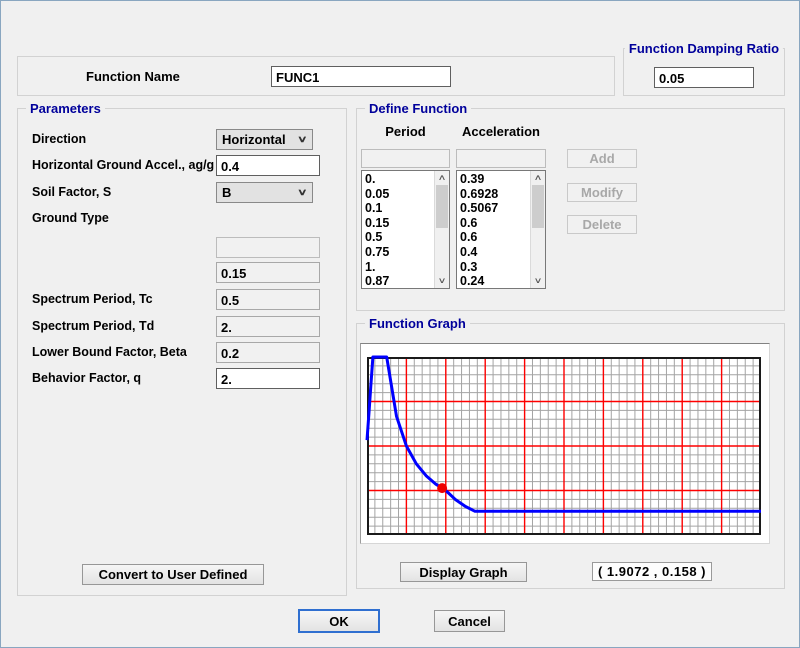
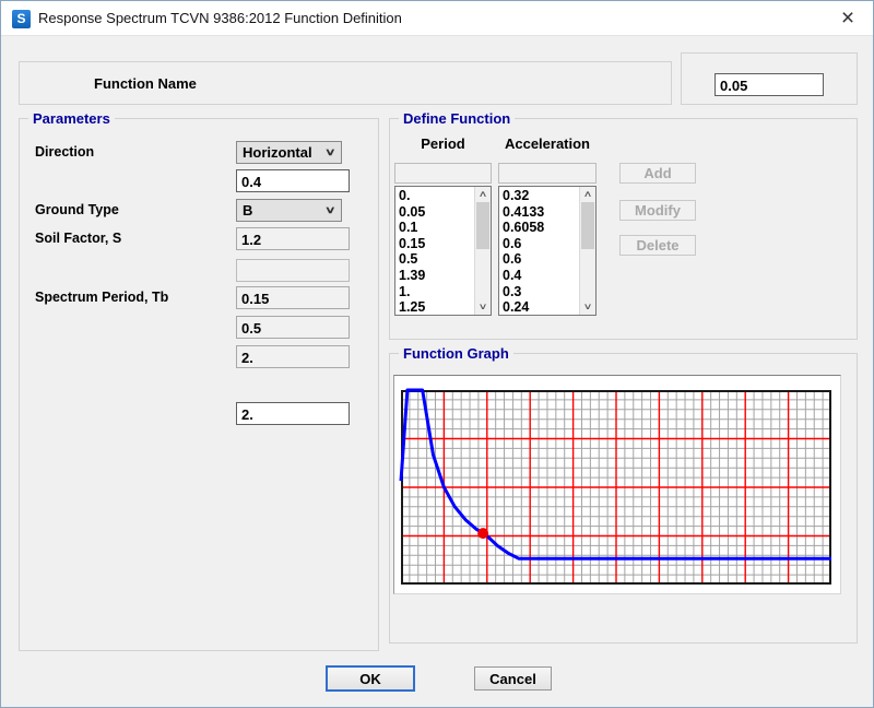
+ S
+ Response Spectrum TCVN 9386:2012 Function Definition
+ ×
  Function Name
- FUNC1
- Function Damping Ratio
  0.05
  Parameters
  Direction
  Horizontal
  ∨
- Horizontal Ground Accel., ag/g
  0.4
- Soil Factor, S
+ Ground Type
  B
  ∨
- Ground Type
+ Soil Factor, S
+ 1.2
+ Spectrum Period, Tb
  0.15
- Spectrum Period, Tc
  0.5
- Spectrum Period, Td
  2.
- Lower Bound Factor, Beta
- 0.2
- Behavior Factor, q
  2.
- Convert to User Defined
  Define Function
  Period
  Acceleration
  0.
  0.05
  0.1
  0.15
  0.5
- 0.75
+ 1.39
  1.
- 0.87
+ 1.25
  ∧
  ∨
- 0.39
+ 0.32
- 0.6928
+ 0.4133
- 0.5067
+ 0.6058
  0.6
  0.6
  0.4
  0.3
  0.24
  ∧
  ∨
  Add
  Modify
  Delete
  Function Graph
- Display Graph
- ( 1.9072 , 0.158 )
  OK
  Cancel
